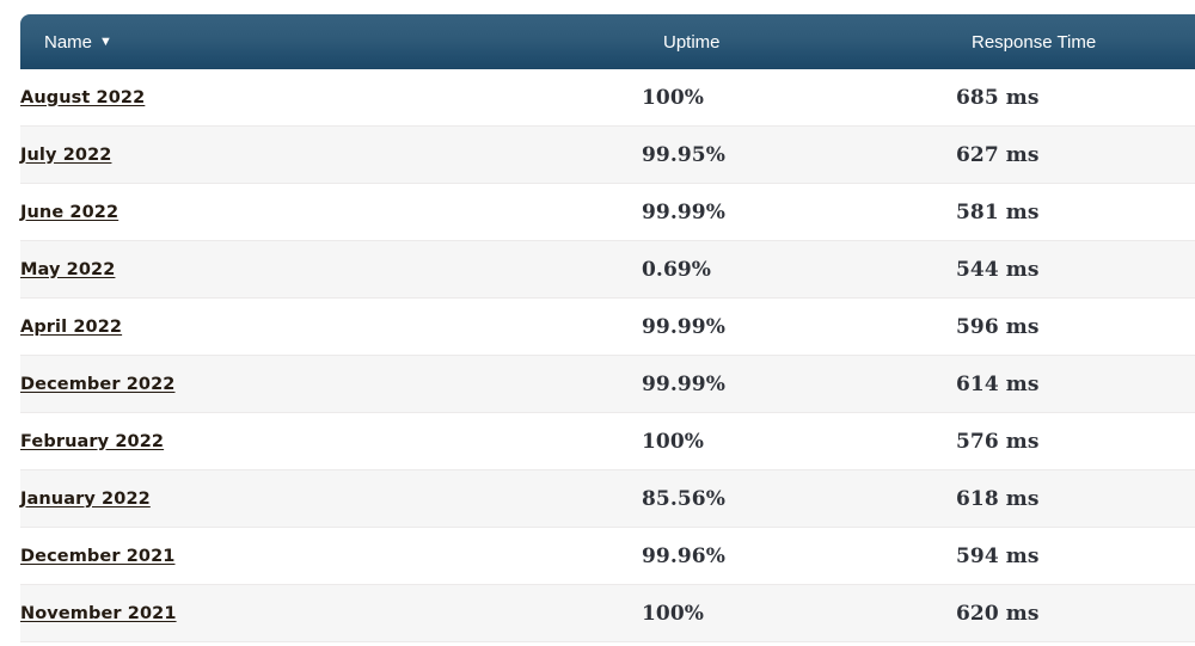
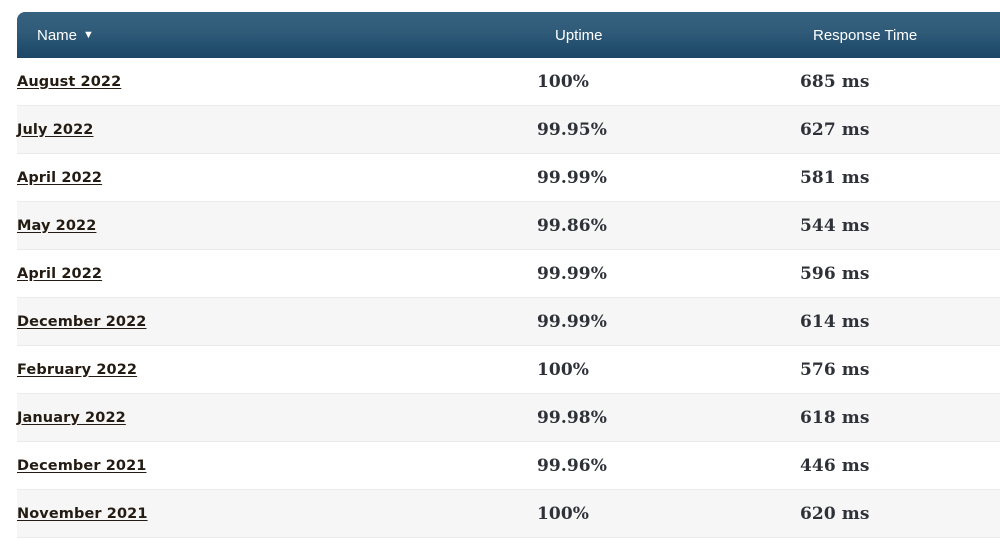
  Name ▼	Uptime	Response Time
  August 2022	100%	685 ms
  July 2022	99.95%	627 ms
- June 2022	99.99%	581 ms
+ April 2022	99.99%	581 ms
- May 2022	0.69%	544 ms
+ May 2022	99.86%	544 ms
  April 2022	99.99%	596 ms
  December 2022	99.99%	614 ms
  February 2022	100%	576 ms
- January 2022	85.56%	618 ms
+ January 2022	99.98%	618 ms
- December 2021	99.96%	594 ms
+ December 2021	99.96%	446 ms
  November 2021	100%	620 ms
